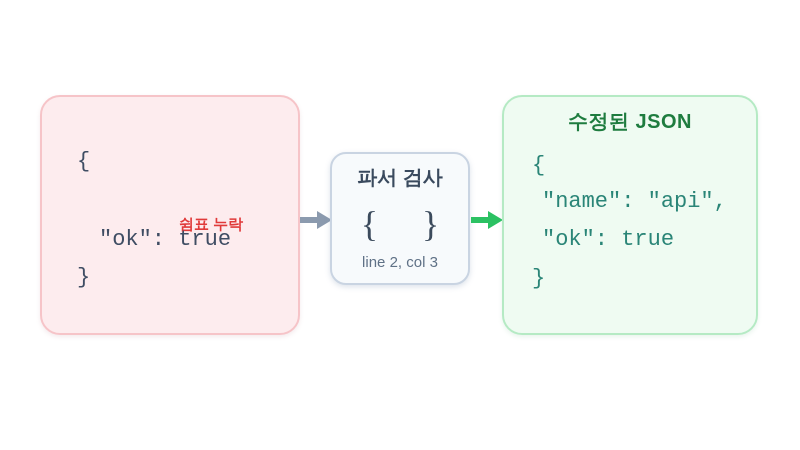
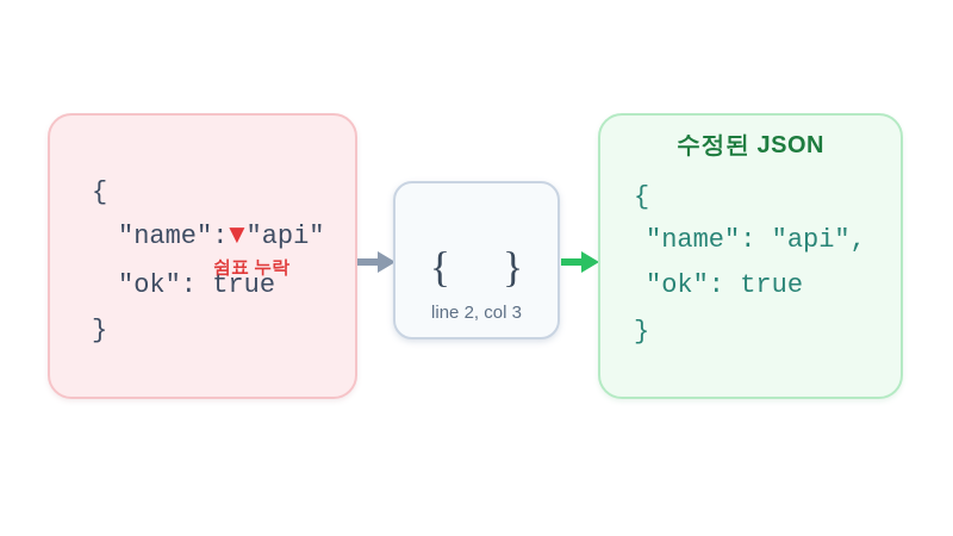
  {
+ "name":▼"api"
  쉼표 누락
  "ok": true
  }
- 파서 검사
  {
  }
  line 2, col 3
  수정된 JSON
  {
  "name": "api",
  "ok": true
  }
